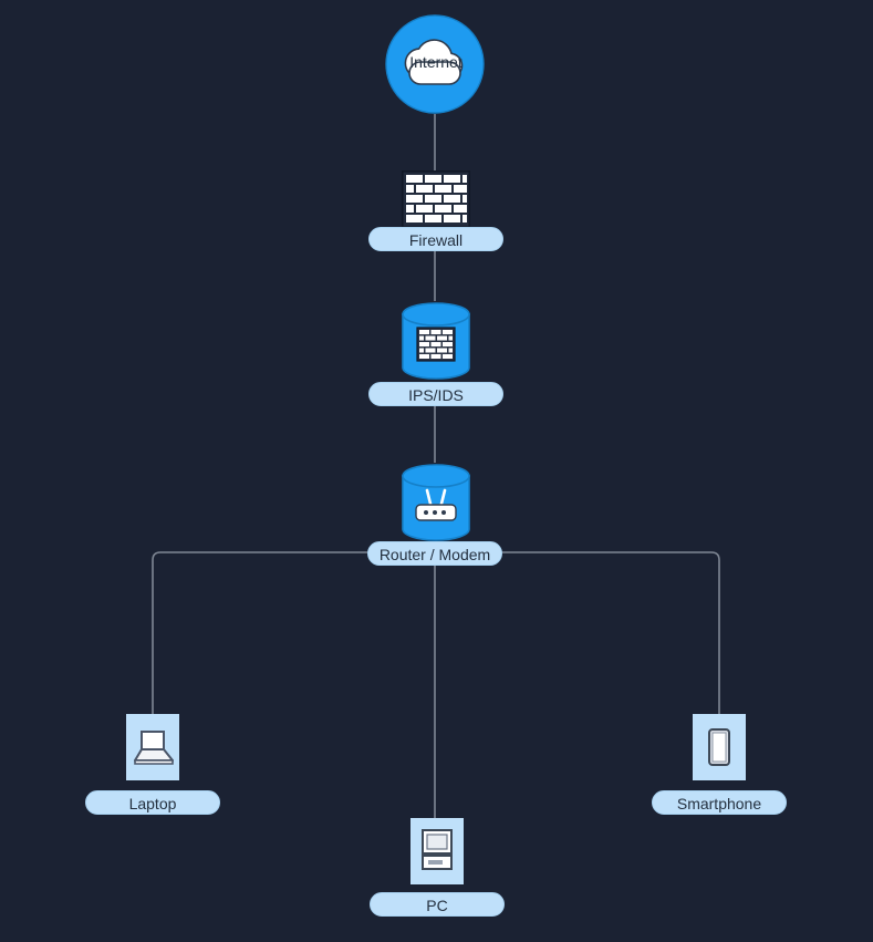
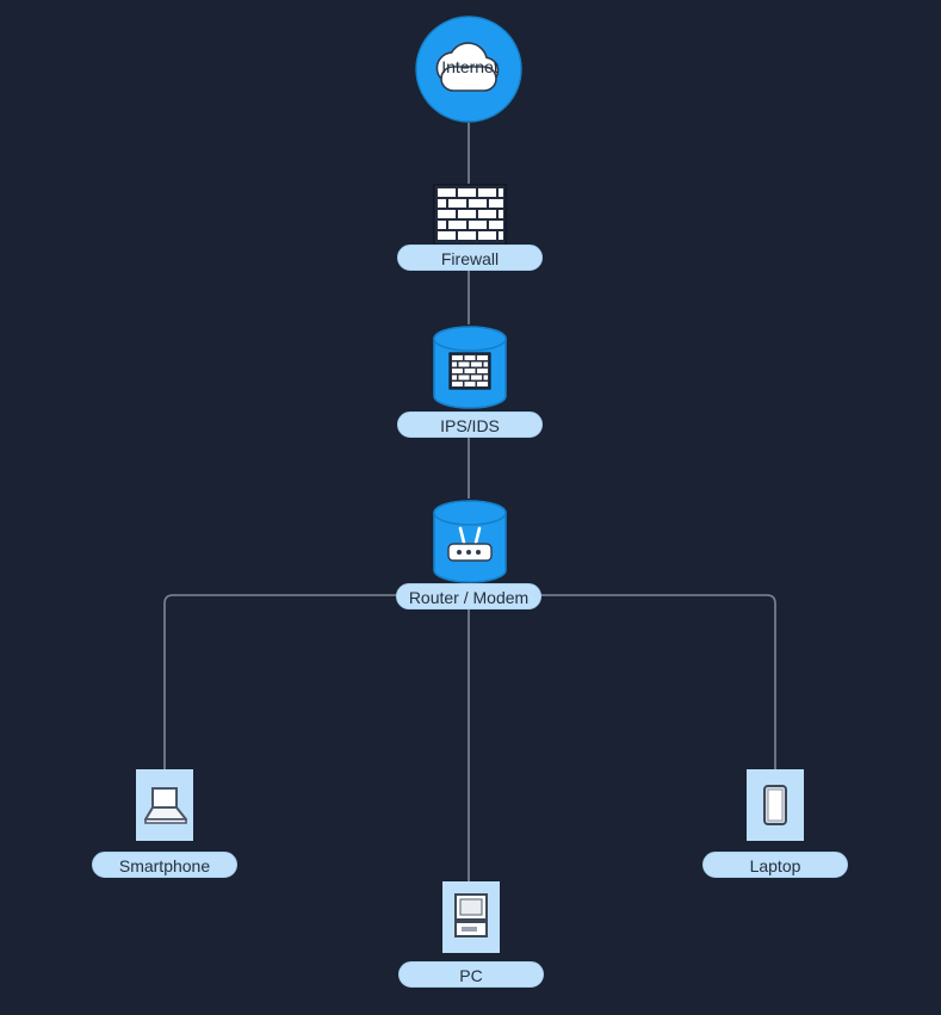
  Internet
  Firewall
  IPS/IDS
  Router / Modem
- Laptop
+ Smartphone
  PC
- Smartphone
+ Laptop
